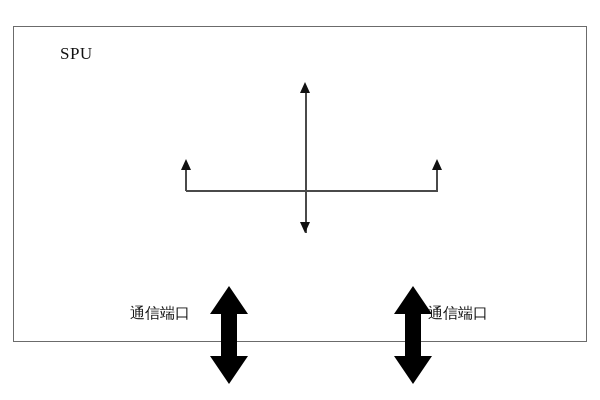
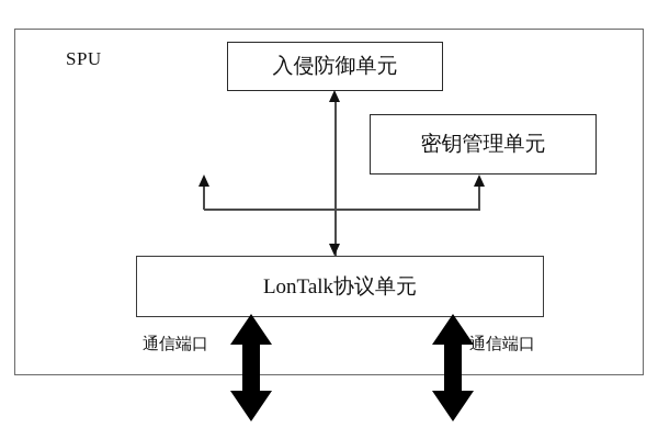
  SPU
+ 入侵防御单元
+ 密钥管理单元
+ LonTalk协议单元
  通信端口
  通信端口
